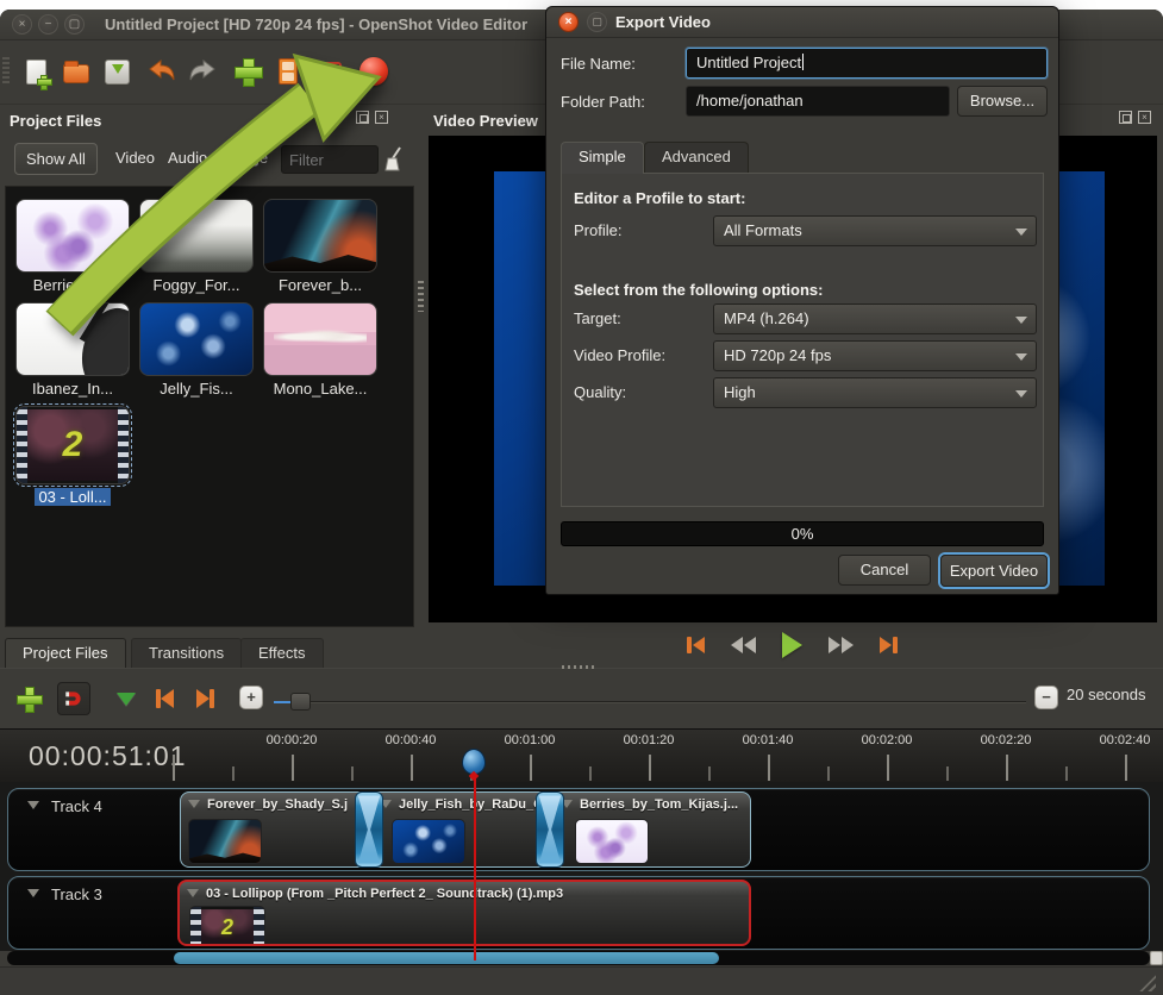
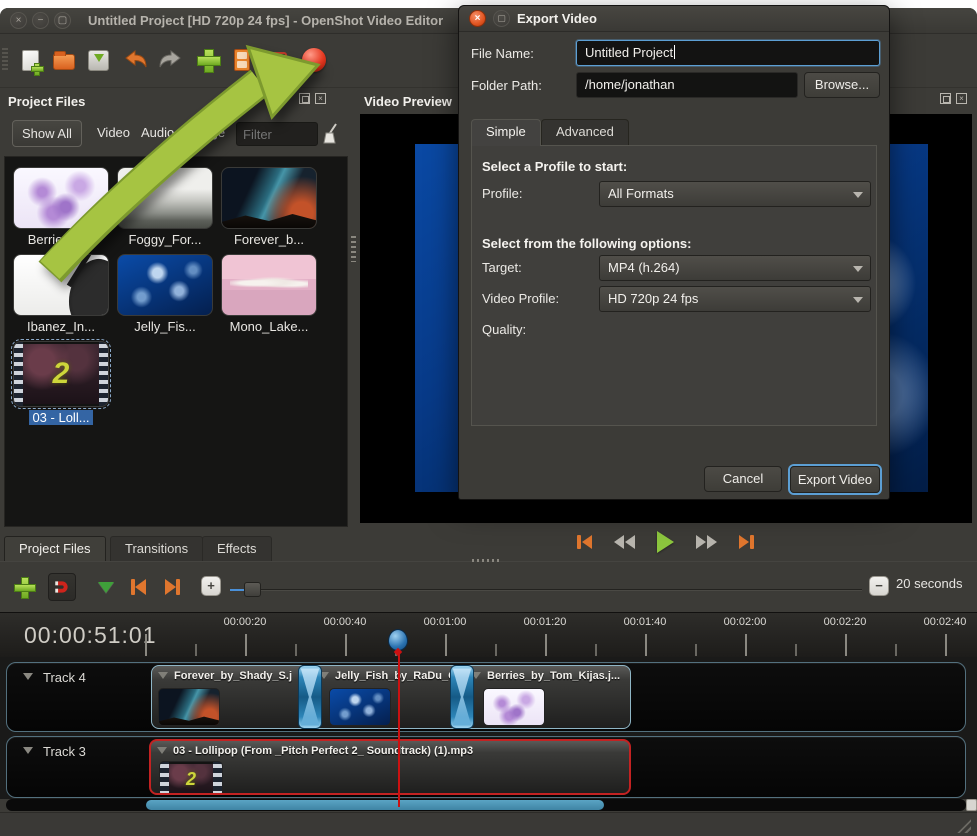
  ×
  −
  ▢
  Untitled Project [HD 720p 24 fps] - OpenShot Video Editor
  Project Files
  ×
  Show All
  Video
  Audio
  Filter
  Foggy_For...
  Forever_b...
  Ibanez_In...
  Jelly_Fis...
  Mono_Lake...
  2
  03 - Loll...
  Video Preview
  ×
  Project Files
  Transitions
  Effects
  +
  −
  20 seconds
  00:00:51:0
  00:00:20
  00:00:40
  00:01:00
  00:01:20
  00:01:40
  00:02:00
  00:02:20
  00:02:40
  Track 4
  Forever_by_Shady_S.j
  Jelly_Fish_y_RaDu_
  Berries_by_Tom_Kijas.j...
  Track 3
  03 - Lollipop (From _Pitch Perfect 2_ Sountrack) (1).mp3
  2
  ×
  ▢
  Export Video
  File Name:
  Untitled Project
  Folder Path:
  /home/jonathan
  Browse...
  Simple
  Advanced
- Editor a Profile to start:
+ Select a Profile to start:
  Profile:
  All Formats
  Select from the following options:
  Target:
  MP4 (h.264)
  Video Profile:
  HD 720p 24 fps
  Quality:
- High
- 0%
  Cancel
  Export Video
